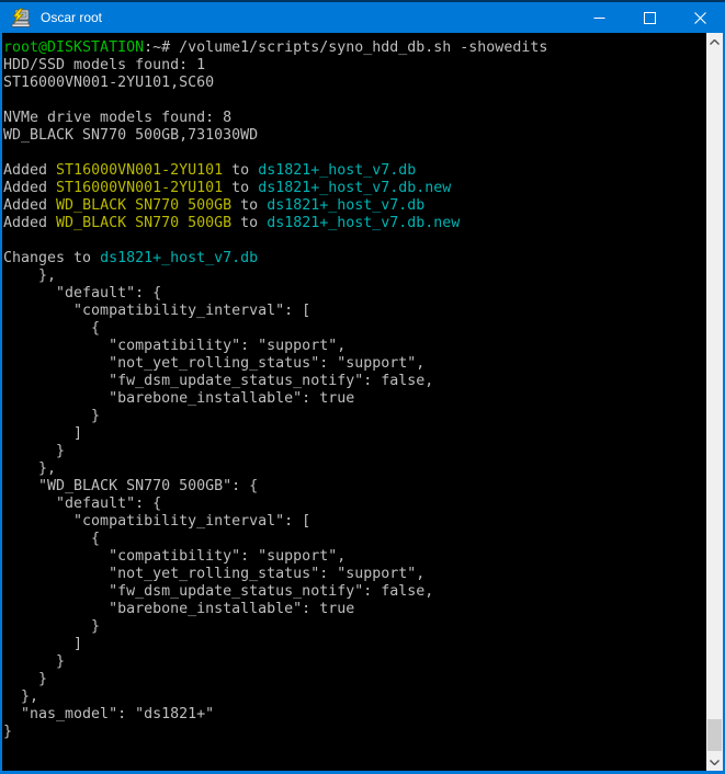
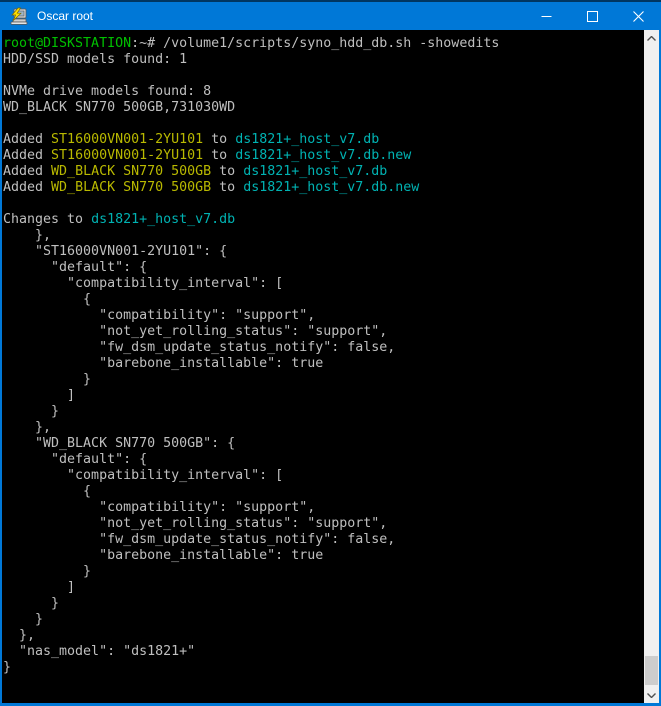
  Oscar root
  root@DISKSTATION:~# /volume1/scripts/syno_hdd_db.sh -showedits
  HDD/SSD models found: 1
- ST16000VN001-2YU101,SC60
  NVMe drive models found: 8
  WD_BLACK SN770 500GB,731030WD
  Added ST16000VN001-2YU101 to ds1821+_host_v7.db
  Added ST16000VN001-2YU101 to ds1821+_host_v7.db.new
  Added WD_BLACK SN770 500GB to ds1821+_host_v7.db
  Added WD_BLACK SN770 500GB to ds1821+_host_v7.db.new
  Changes to ds1821+_host_v7.db
  },
+ "ST16000VN001-2YU101": {
  "default": {
  "compatibility_interval": [
  {
  "compatibility": "support",
  "not_yet_rolling_status": "support",
  "fw_dsm_update_status_notify": false,
  "barebone_installable": true
  }
  ]
  }
  },
  "WD_BLACK SN770 500GB": {
  "default": {
  "compatibility_interval": [
  {
  "compatibility": "support",
  "not_yet_rolling_status": "support",
  "fw_dsm_update_status_notify": false,
  "barebone_installable": true
  }
  ]
  }
  }
  },
  "nas_model": "ds1821+"
  }
